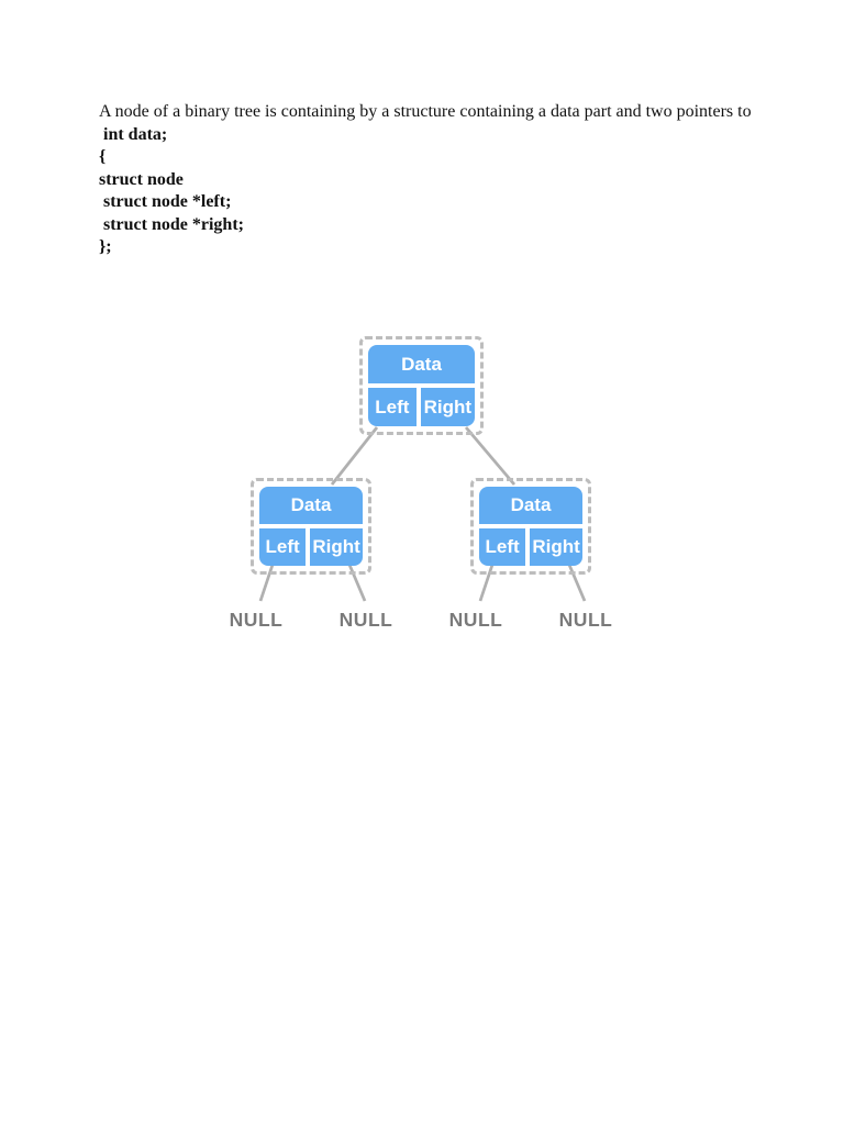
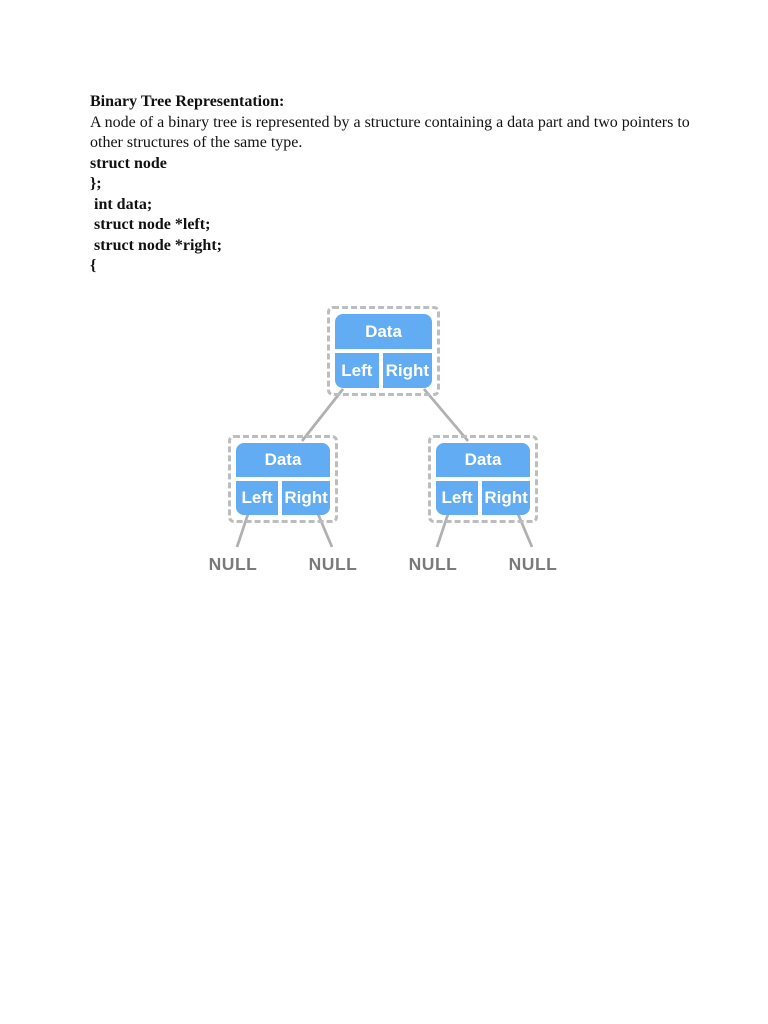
+ Binary Tree Representation:
- A node of a binary tree is containing by a structure containing a data part and two pointers to
+ A node of a binary tree is represented by a structure containing a data part and two pointers to
+ other structures of the same type.
- int data;
+ struct node
- {
+ };
- struct node
+ int data;
  struct node *left;
  struct node *right;
- };
+ {
  Data
  Left
  Right
  Data
  Left
  Right
  Data
  Left
  Right
  NULL
  NULL
  NULL
  NULL
